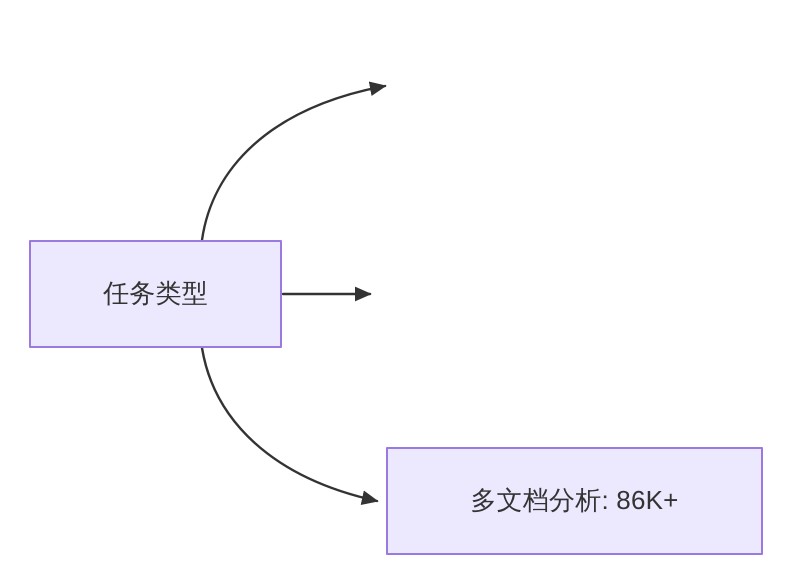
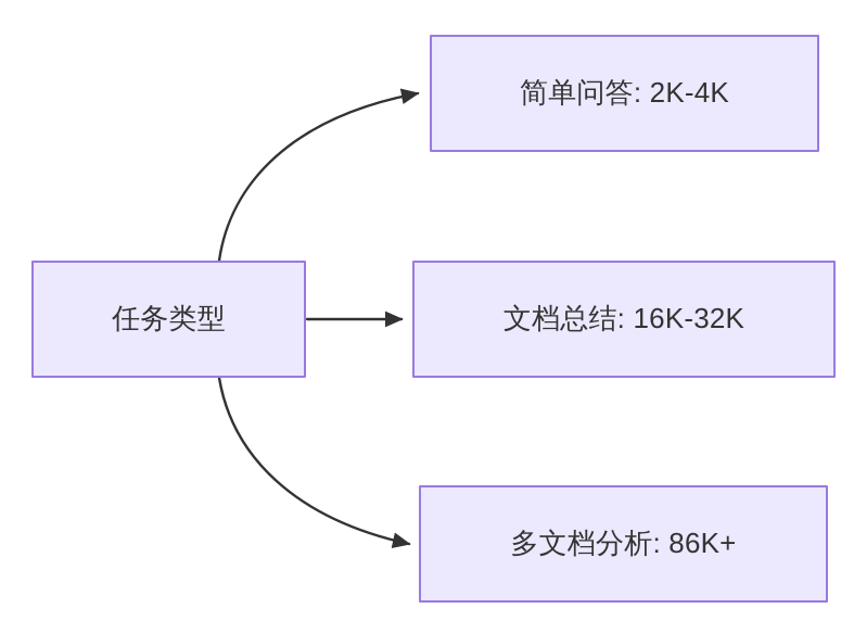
  任务类型
+ 简单问答: 2K-4K
+ 文档总结: 16K-32K
  多文档分析: 86K+
